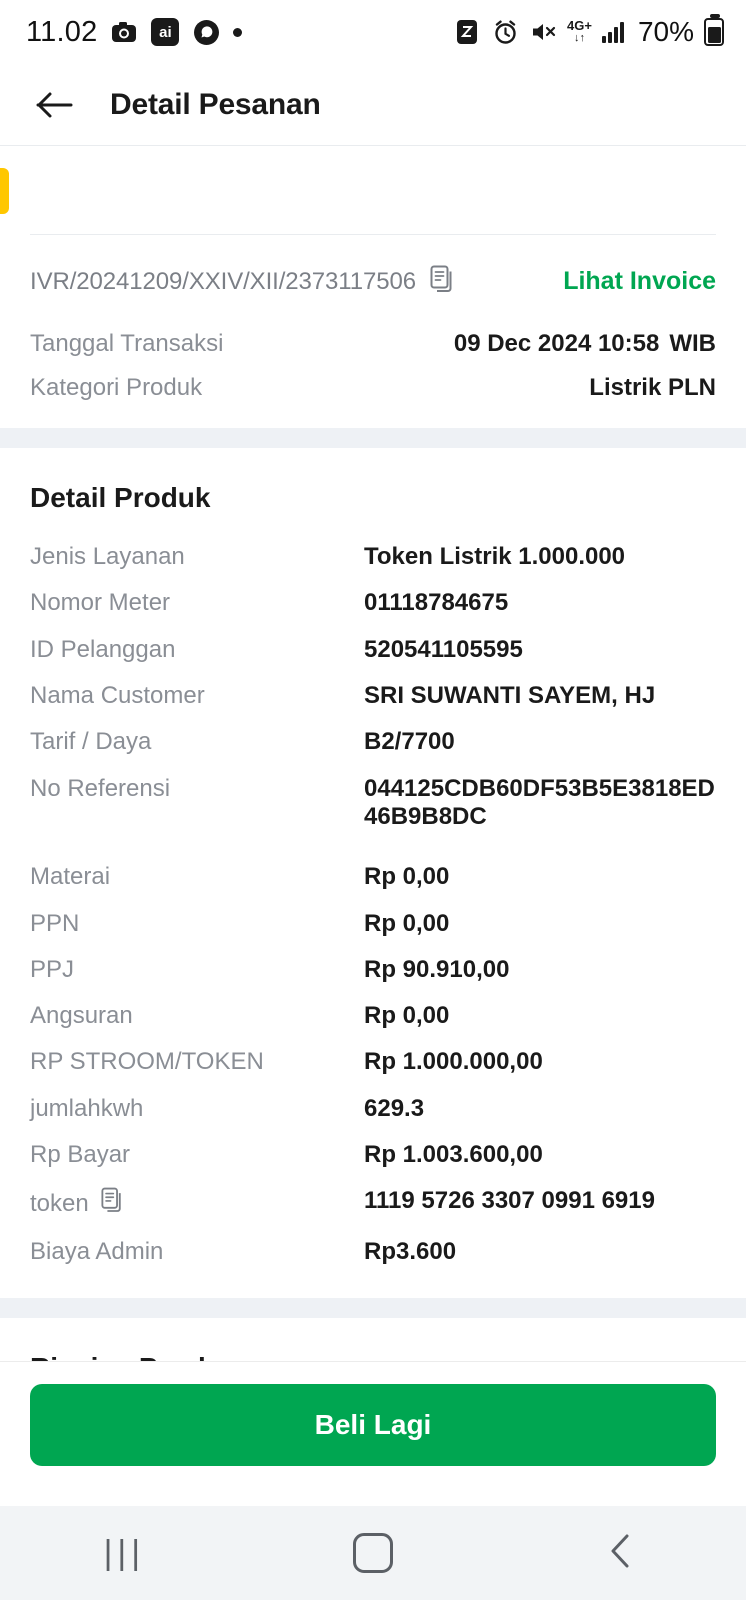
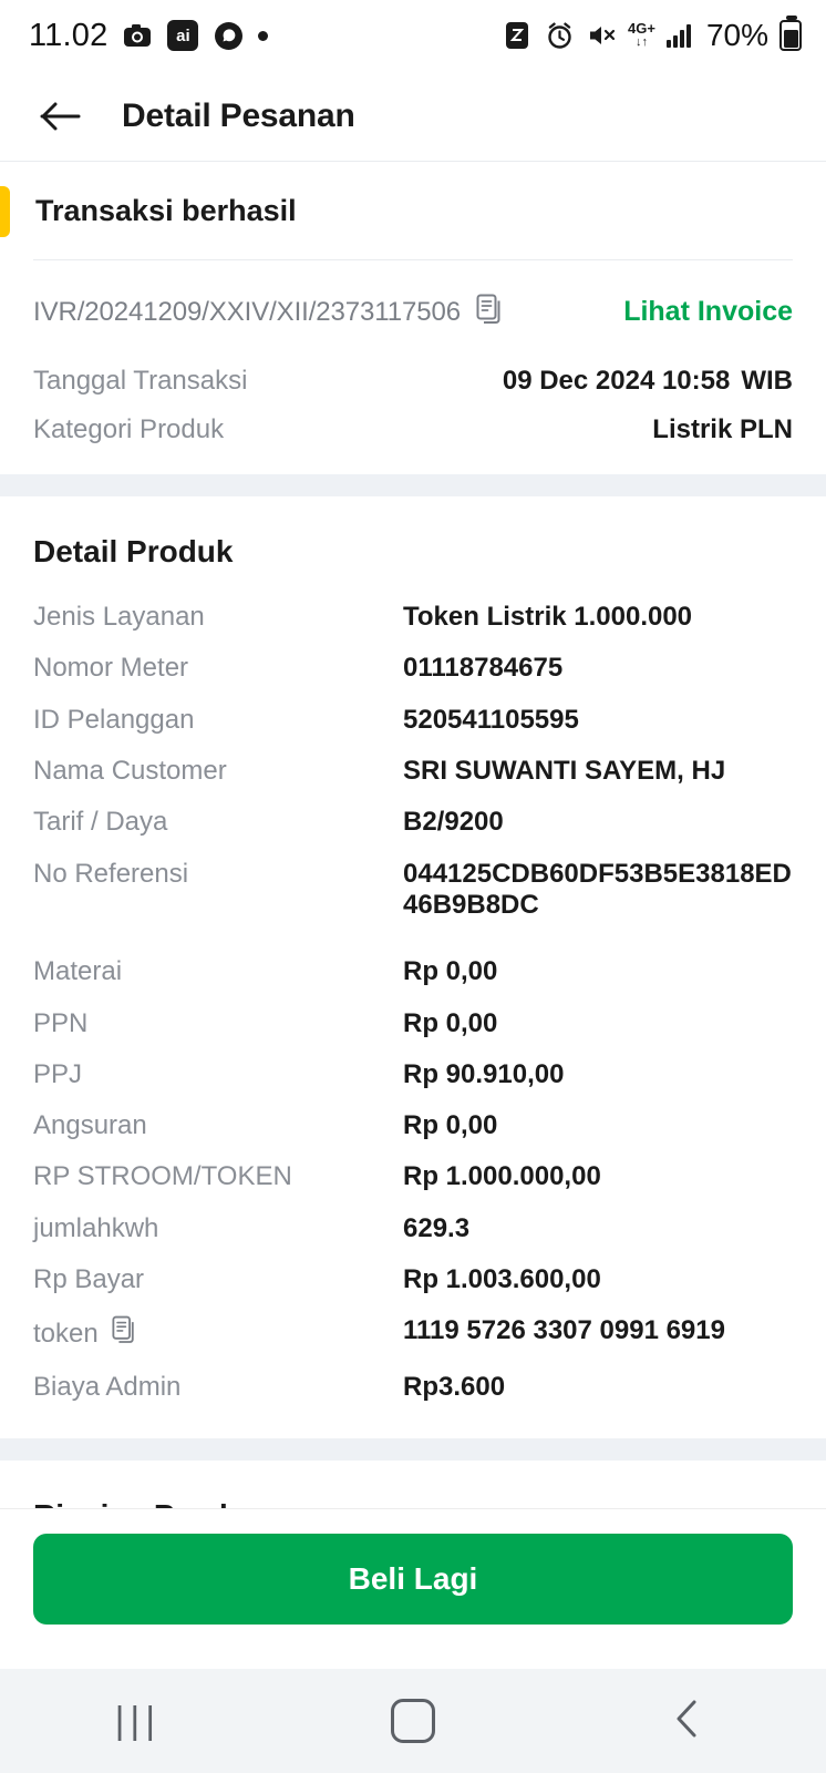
  11.02
  ai
  4G+
  ↓↑
  70%
  Detail Pesanan
+ Transaksi berhasil
  IVR/20241209/XXIV/XII/2373117506
  Lihat Invoice
  Tanggal Transaksi
  09 Dec 2024 10:58 WIB
  Kategori Produk
  Listrik PLN
  Detail Produk
  Jenis Layanan
  Token Listrik 1.000.000
  Nomor Meter
  01118784675
  ID Pelanggan
  520541105595
  Nama Customer
  SRI SUWANTI SAYEM, HJ
  Tarif / Daya
- B2/7700
+ B2/9200
  No Referensi
  044125CDB60DF53B5E3818ED46B9B8DC
  Materai
  Rp 0,00
  PPN
  Rp 0,00
  PPJ
  Rp 90.910,00
  Angsuran
  Rp 0,00
  RP STROOM/TOKEN
  Rp 1.000.000,00
  jumlahkwh
  629.3
  Rp Bayar
  Rp 1.003.600,00
  token
  1119 5726 3307 0991 6919
  Biaya Admin
  Rp3.600
  Beli Lagi
  |||
